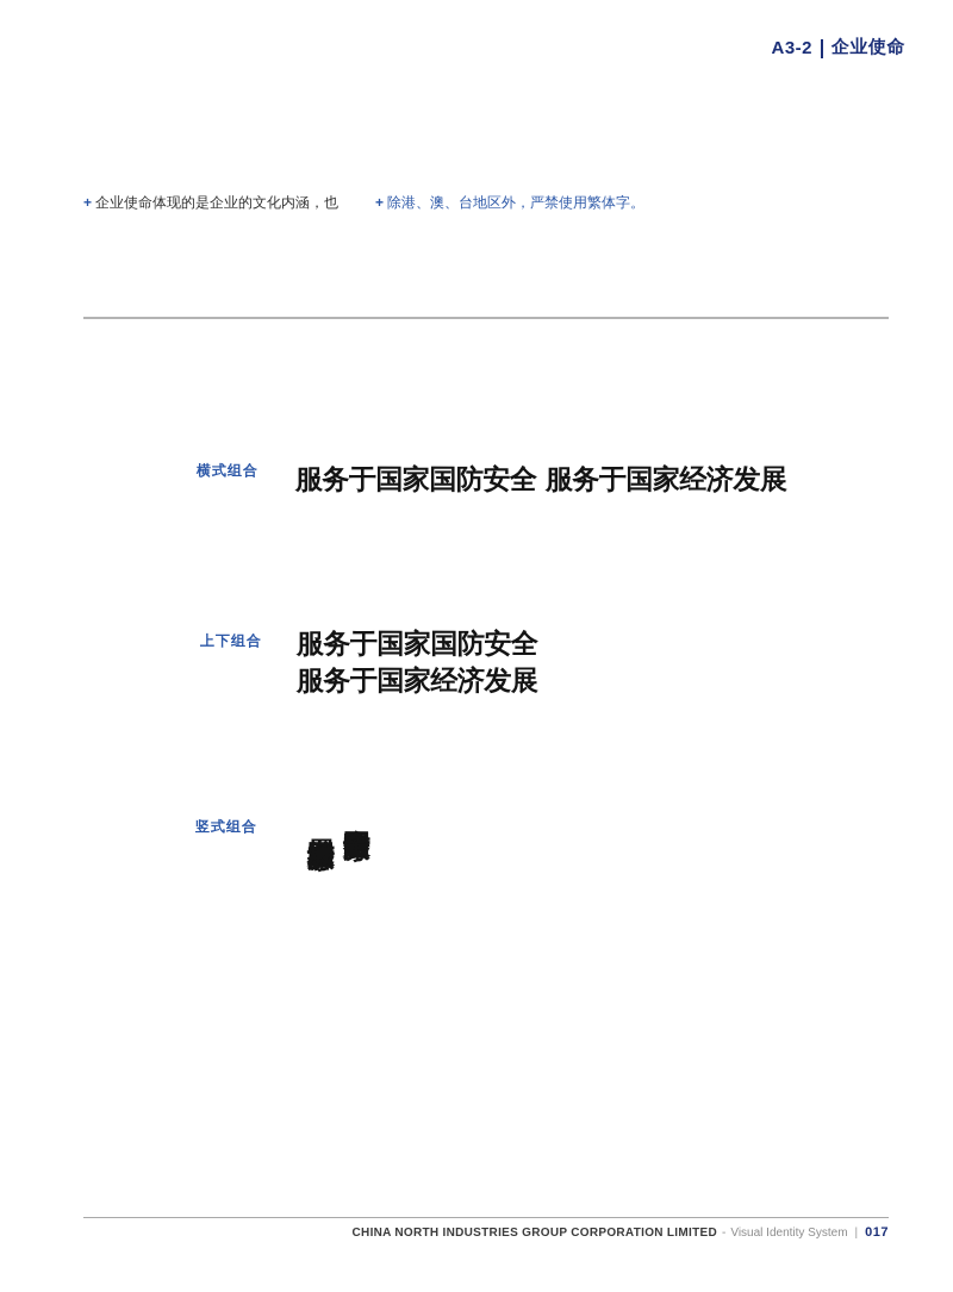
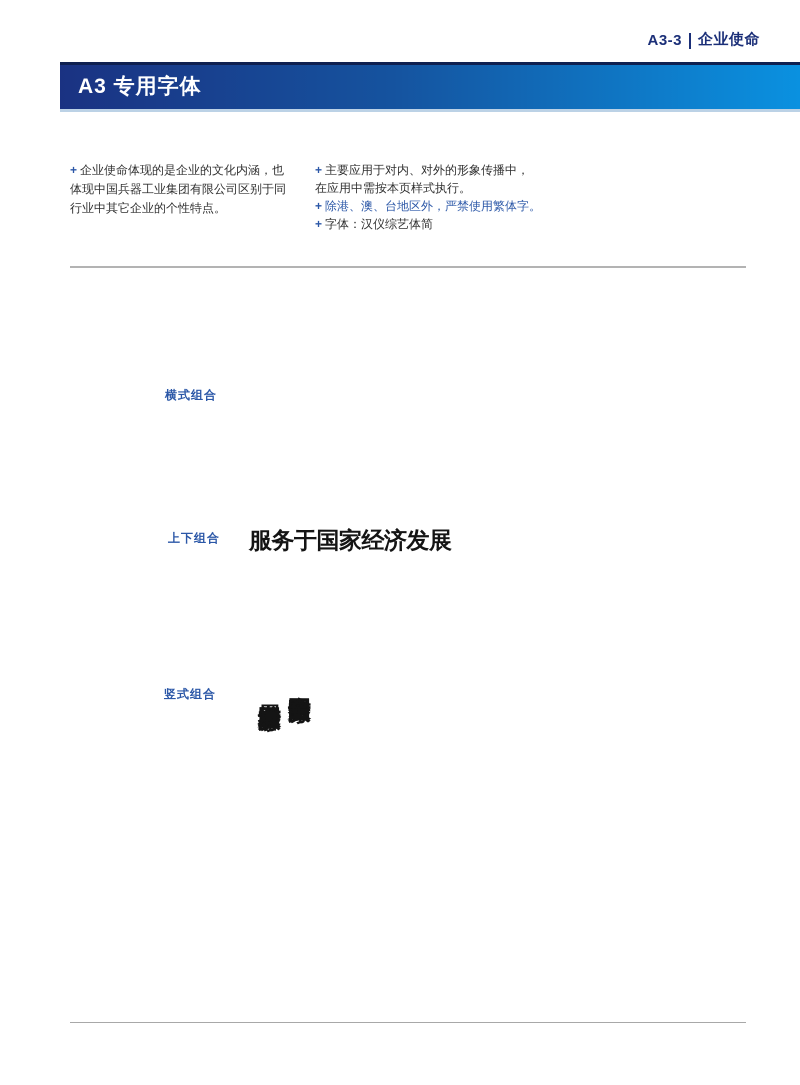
- A3-2
+ A3-3
  企业使命
+ A3 专用字体
  + 企业使命体现的是企业的文化内涵，也
+ 体现中国兵器工业集团有限公司区别于同
+ 行业中其它企业的个性特点。
+ + 主要应用于对内、对外的形象传播中，
+ 在应用中需按本页样式执行。
  + 除港、澳、台地区外，严禁使用繁体字。
+ + 字体：汉仪综艺体简
  横式组合
- 服务于国家国防安全 服务于国家经济发展
  上下组合
- 服务于国家国防安全
  服务于国家经济发展
  竖式组合
- CHINA NORTH INDUSTRIES GROUP CORPORATION LIMITED
- -
- Visual Identity System
- |
- 017
